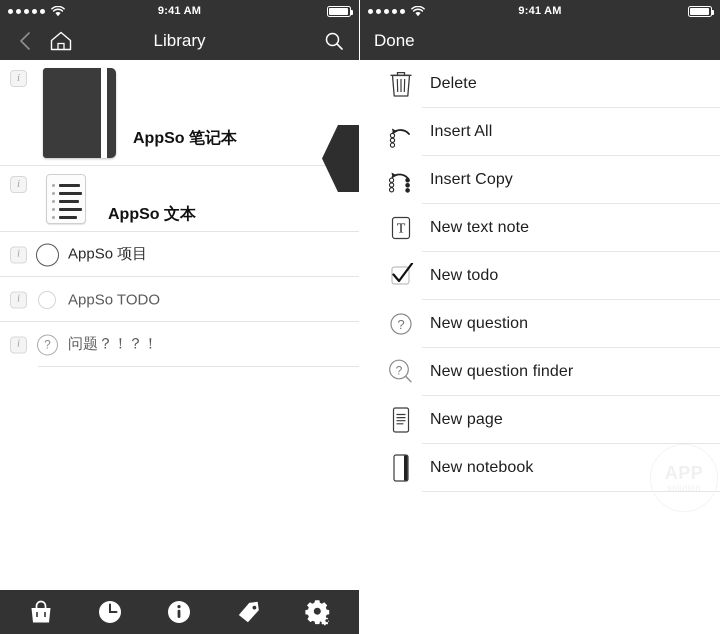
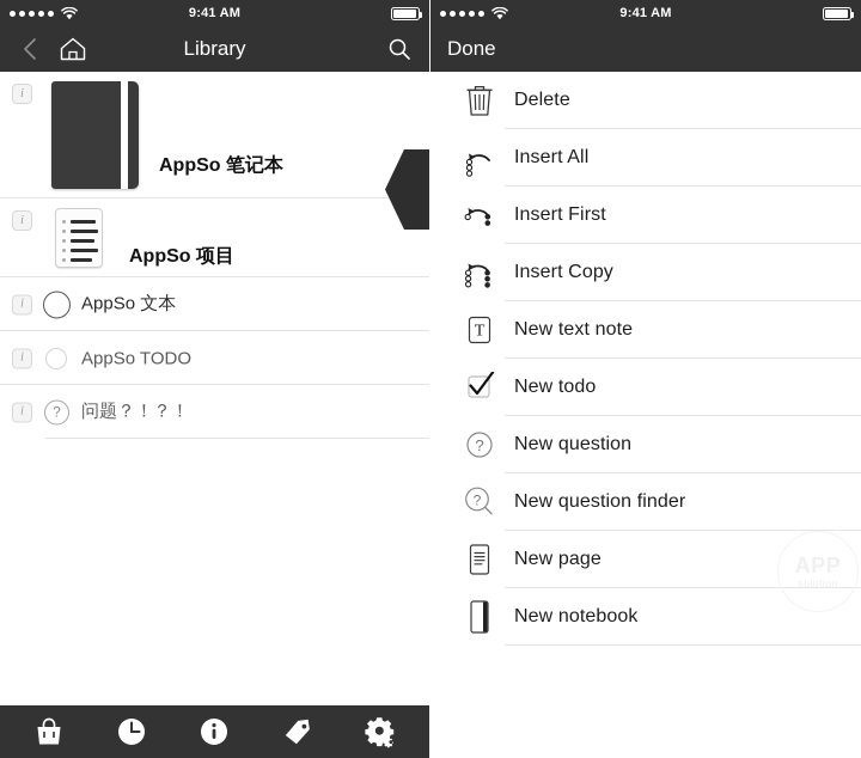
  9:41 AM
  Library
  i
  AppSo 笔记本
  i
- AppSo 文本
+ AppSo 项目
  i
- AppSo 项目
+ AppSo 文本
  i
  AppSo TODO
  i
  ?
  问题？！？！
  9:41 AM
  Done
  Delete
  Insert All
+ Insert First
  Insert Copy
  T
  New text note
  New todo
  ?
  New question
  ?
  New question finder
  New page
  New notebook
  solution
